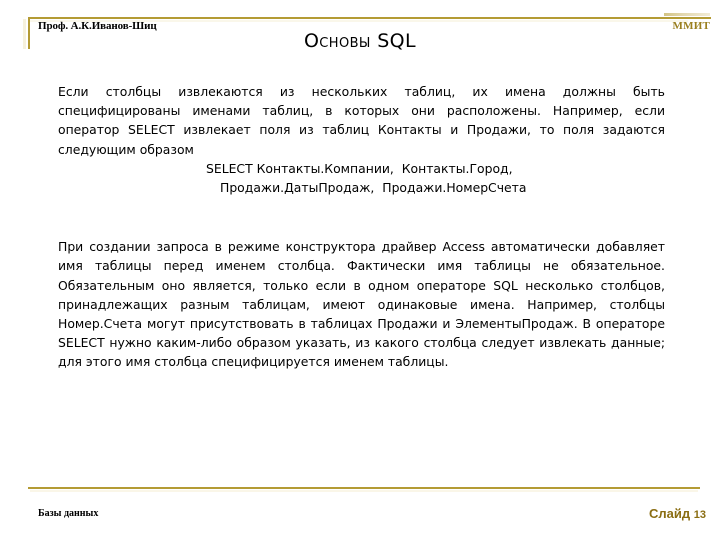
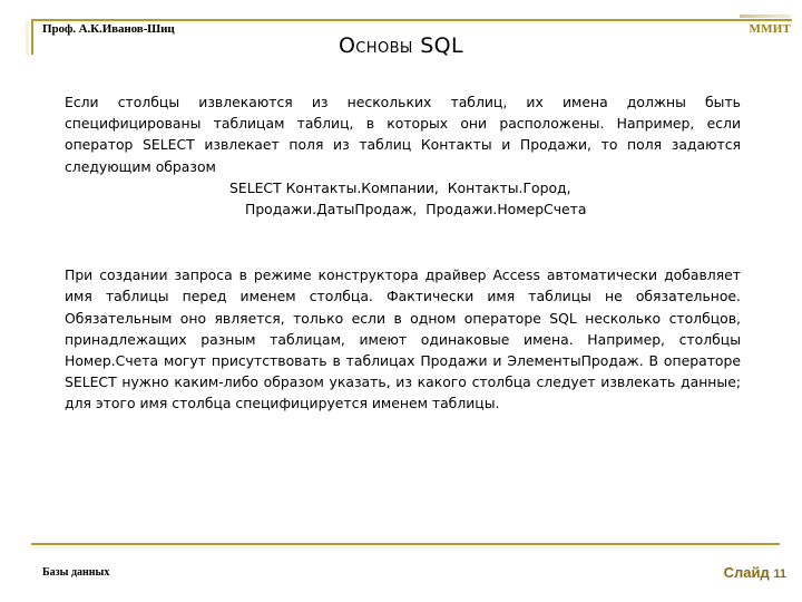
  Проф. А.К.Иванов-Шиц
  ММИТ
  Основы SQL
- Если столбцы извлекаются из нескольких таблиц, их имена должны быть специфицированы именами таблиц, в которых они расположены. Например, если оператор SELECT извлекает поля из таблиц Контакты и Продажи, то поля задаются следующим образом
+ Если столбцы извлекаются из нескольких таблиц, их имена должны быть специфицированы таблицам таблиц, в которых они расположены. Например, если оператор SELECT извлекает поля из таблиц Контакты и Продажи, то поля задаются следующим образом
  SELECT Контакты.Компании, Контакты.Город,
  Продажи.ДатыПродаж, Продажи.НомерСчета
  При создании запроса в режиме конструктора драйвер Access автоматически добавляет имя таблицы перед именем столбца. Фактически имя таблицы не обязательное. Обязательным оно является, только если в одном операторе SQL несколько столбцов, принадлежащих разным таблицам, имеют одинаковые имена. Например, столбцы Номер.Счета могут присутствовать в таблицах Продажи и ЭлементыПродаж. В операторе SELECT нужно каким-либо образом указать, из какого столбца следует извлекать данные; для этого имя столбца специфицируется именем таблицы.
  Базы данных
- Слайд 13
+ Слайд 11
